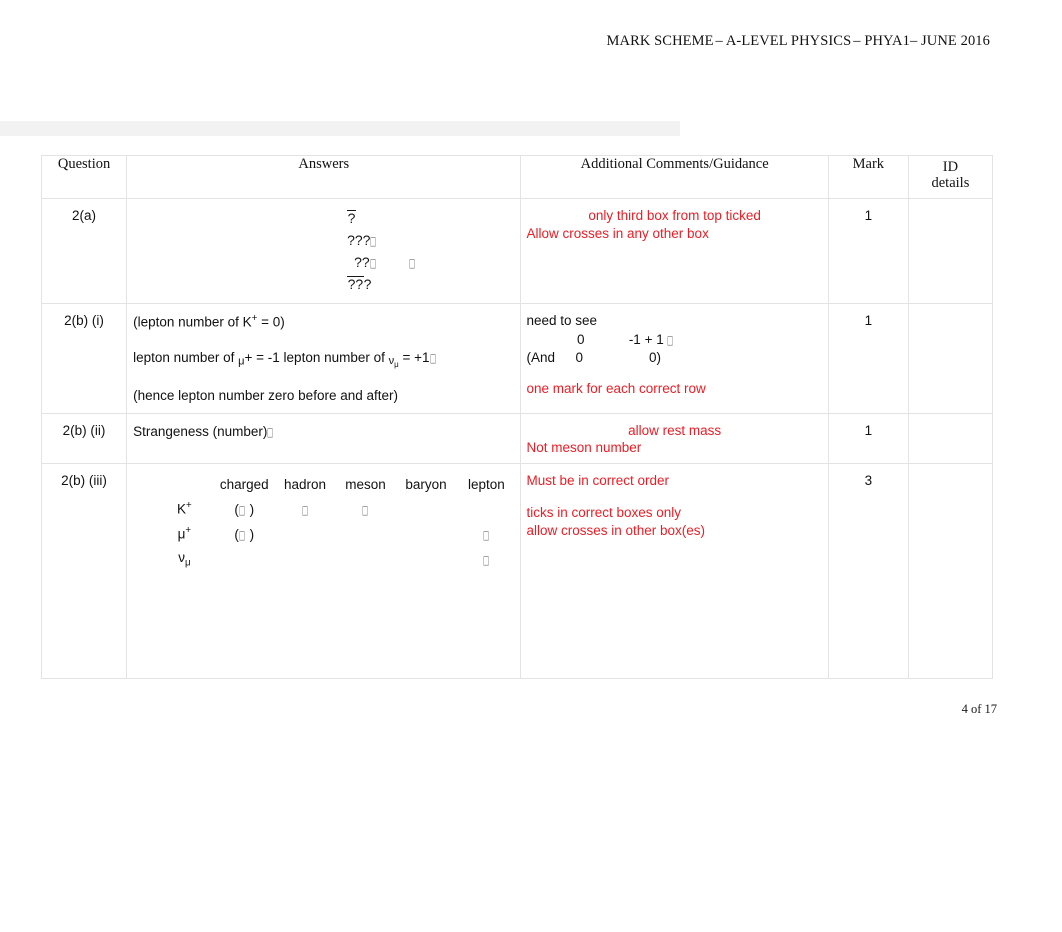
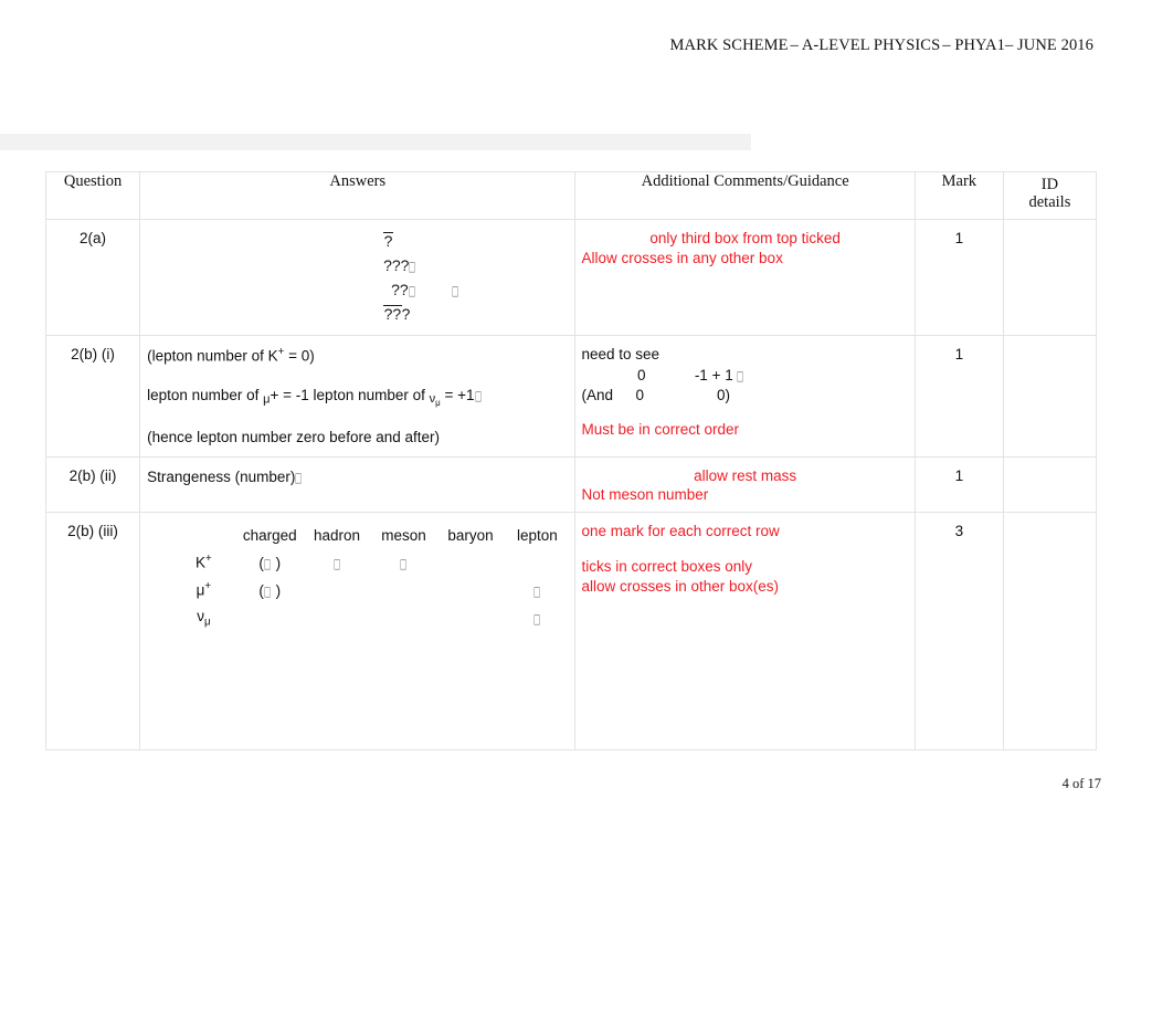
  MARK SCHEME – A-LEVEL PHYSICS – PHYA1– JUNE 2016
  Question	Answers	Additional Comments/Guidance	Mark	ID details
  2(a)	? ???□ ??□ □ ???	only third box from top ticked Allow crosses in any other box	1
- 2(b) (i)	(lepton number of K+ = 0) lepton number of μ+ = -1 lepton number of νμ = +1□ (hence lepton number zero before and after)	need to see 0 -1 + 1 □ (And 0 0) one mark for each correct row	1
+ 2(b) (i)	(lepton number of K+ = 0) lepton number of μ+ = -1 lepton number of νμ = +1□ (hence lepton number zero before and after)	need to see 0 -1 + 1 □ (And 0 0) Must be in correct order	1
  2(b) (ii)	Strangeness (number)□	allow rest mass Not meson number	1
  2(b) (iii)
  	charged	hadron	meson	baryon	lepton
  K+	(□ )	□	□
  μ+	(□ )				□
  νμ					□
- 		Must be in correct order ticks in correct boxes only allow crosses in other box(es)	3
+ 		one mark for each correct row ticks in correct boxes only allow crosses in other box(es)	3
  4 of 17
